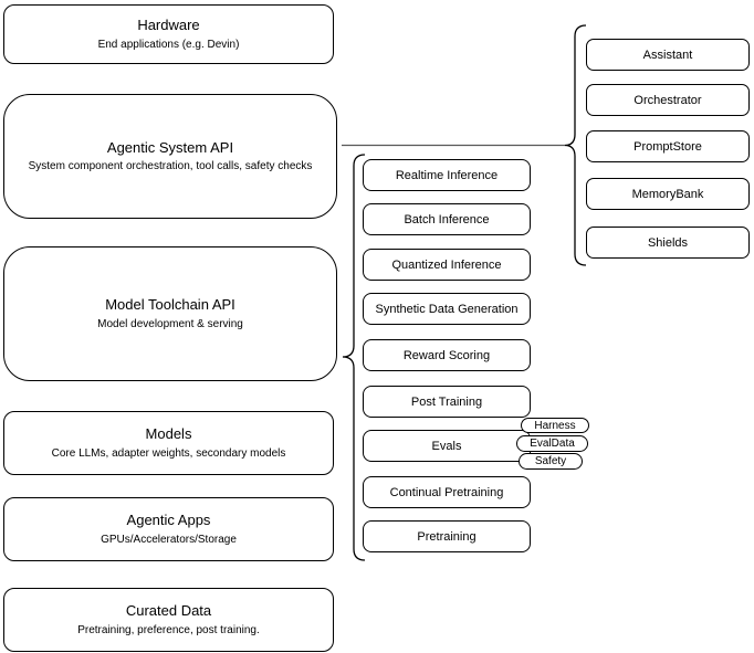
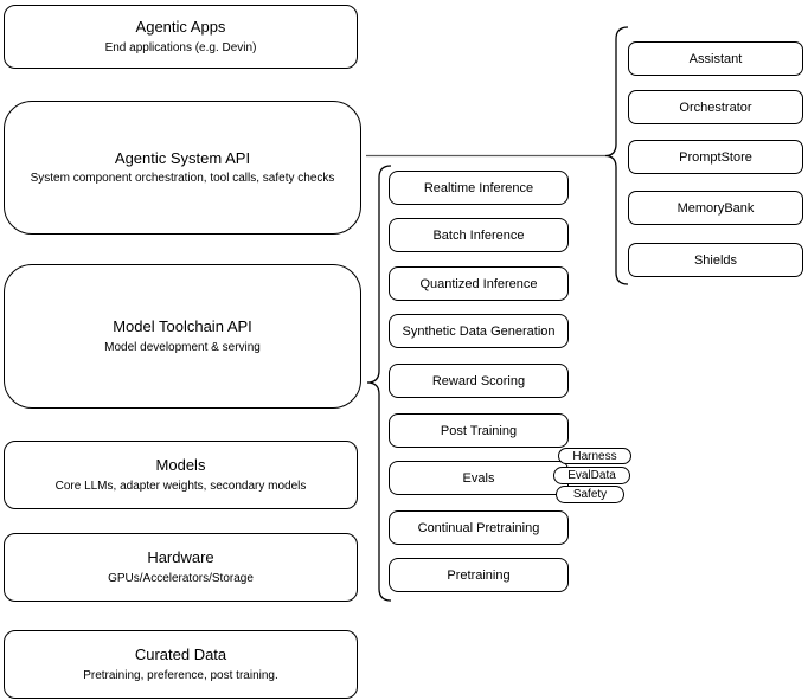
- Hardware
+ Agentic Apps
  End applications (e.g. Devin)
  Agentic System API
  System component orchestration, tool calls, safety checks
  Model Toolchain API
  Model development & serving
  Models
  Core LLMs, adapter weights, secondary models
- Agentic Apps
+ Hardware
  GPUs/Accelerators/Storage
  Curated Data
  Pretraining, preference, post training.
  Realtime Inference
  Batch Inference
  Quantized Inference
  Synthetic Data Generation
  Reward Scoring
  Post Training
  Evals
  Continual Pretraining
  Pretraining
  Harness
  EvalData
  Safety
  Assistant
  Orchestrator
  PromptStore
  MemoryBank
  Shields
